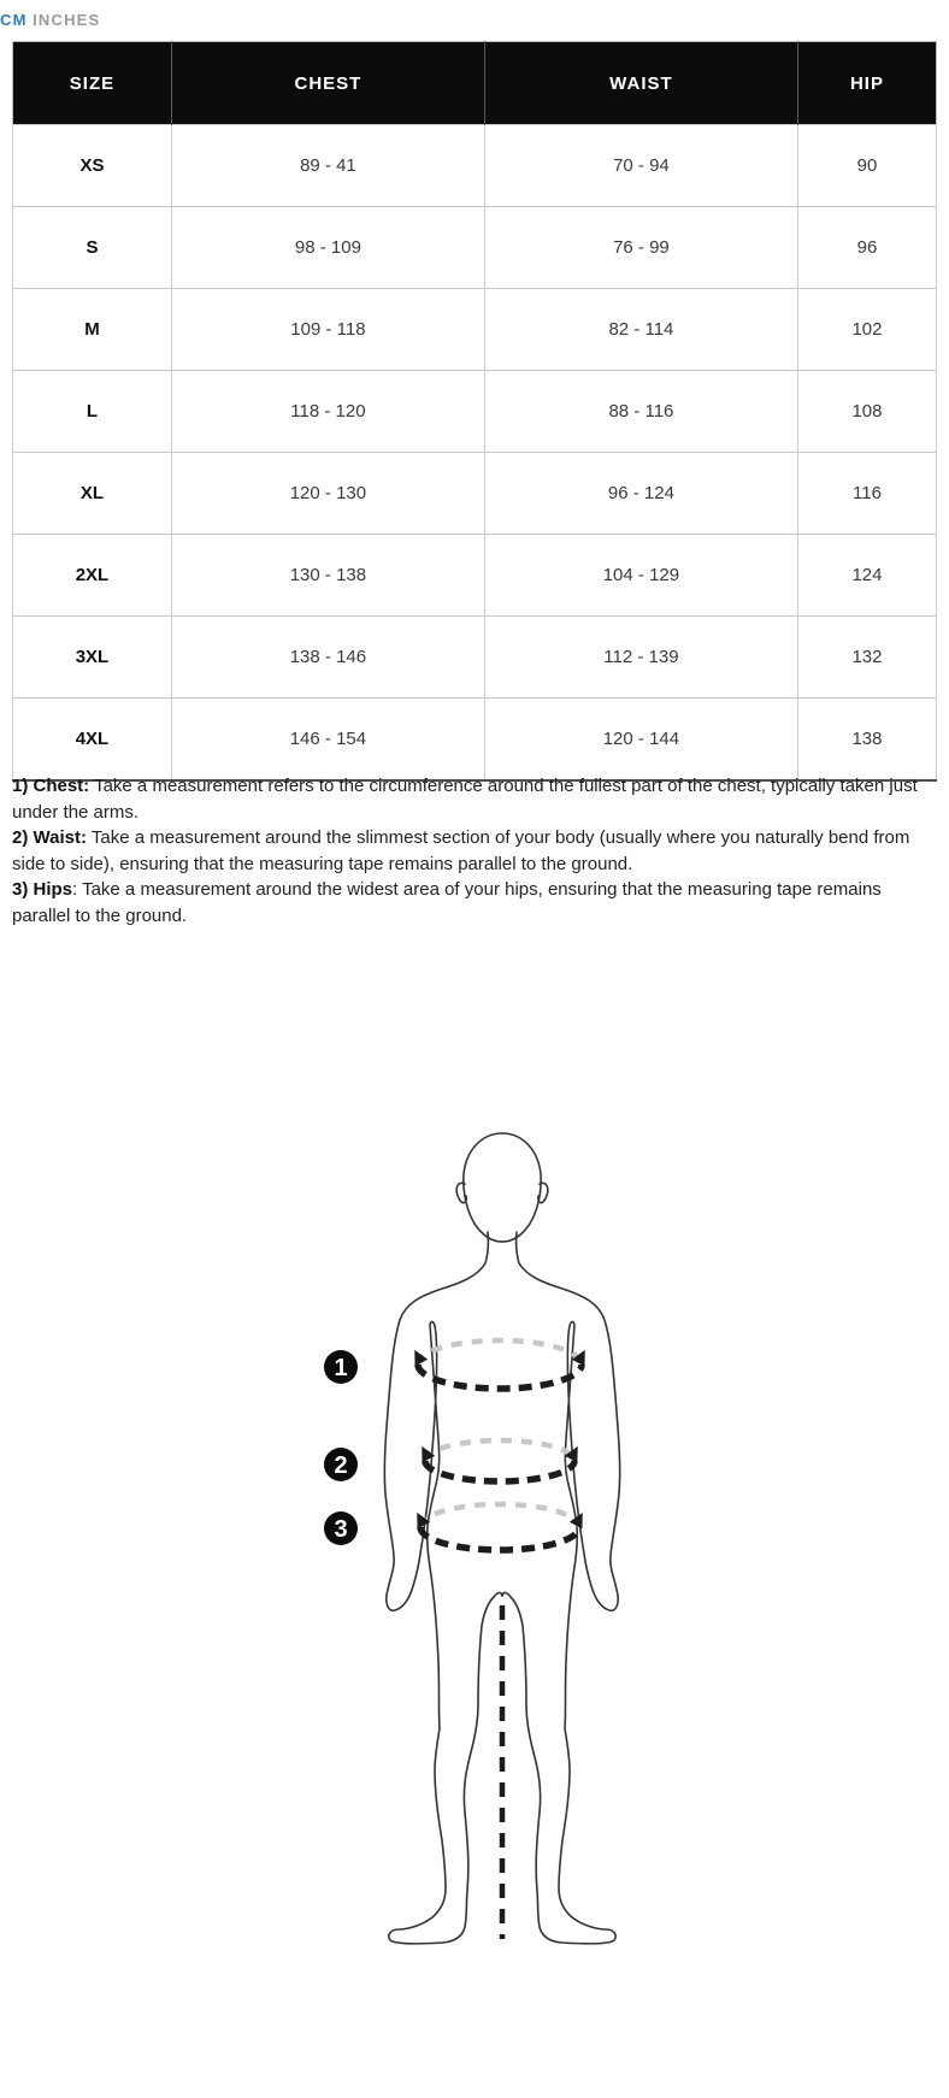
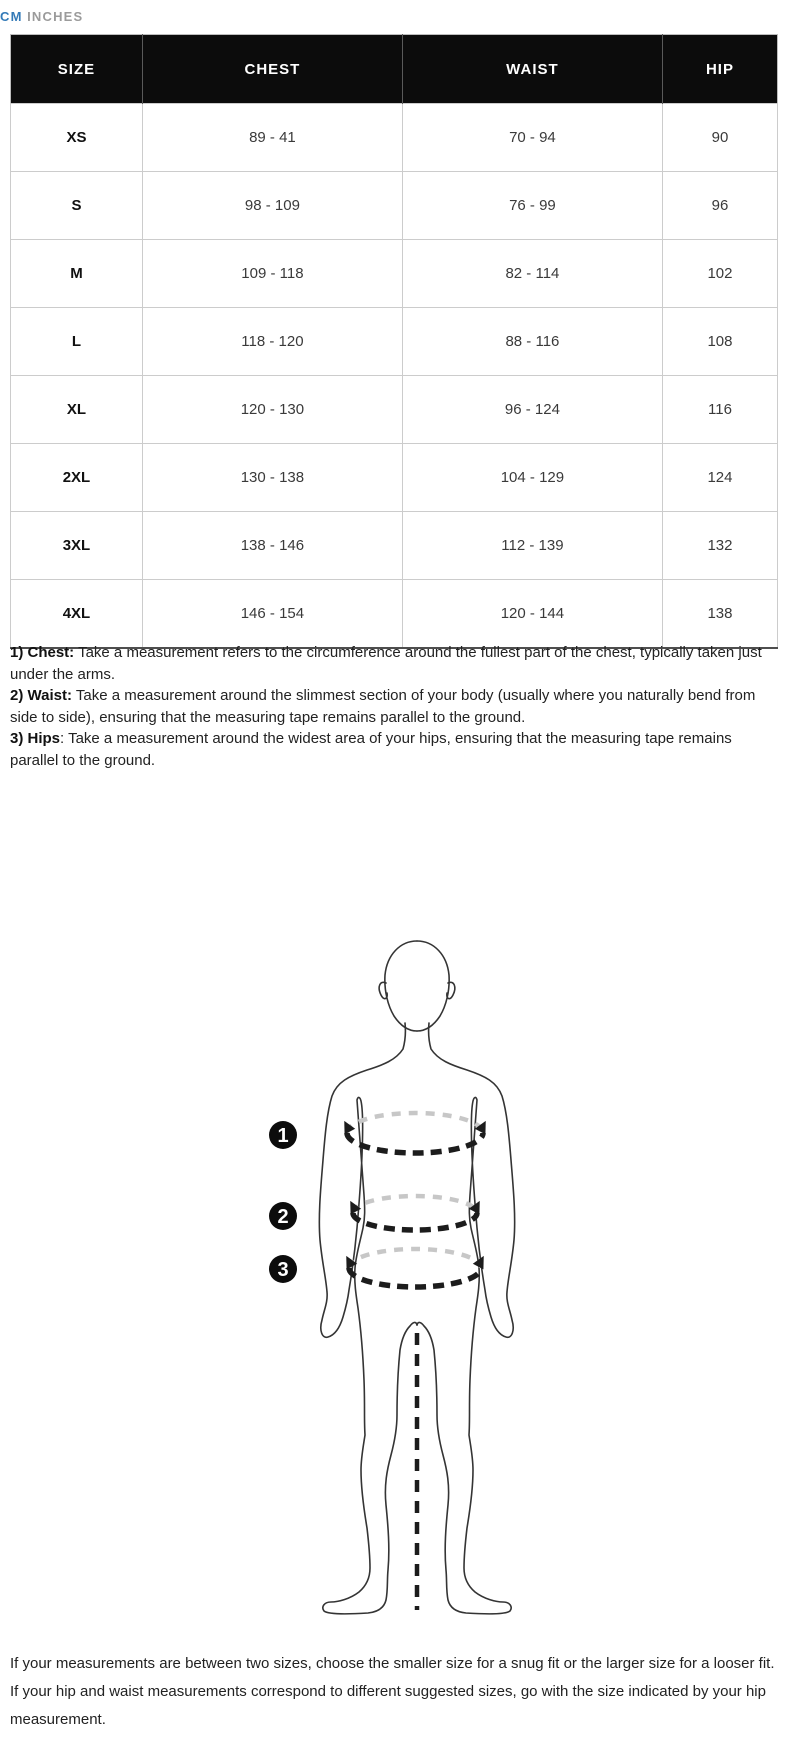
  CM INCHES
  SIZE	CHEST	WAIST	HIP
  XS	89 - 41	70 - 94	90
  S	98 - 109	76 - 99	96
  M	109 - 118	82 - 114	102
  L	118 - 120	88 - 116	108
  XL	120 - 130	96 - 124	116
  2XL	130 - 138	104 - 129	124
  3XL	138 - 146	112 - 139	132
  4XL	146 - 154	120 - 144	138
  1) Chest: Take a measurement refers to the circumference around the fullest part of the chest, typically taken just under the arms.
  2) Waist: Take a measurement around the slimmest section of your body (usually where you naturally bend from side to side), ensuring that the measuring tape remains parallel to the ground.
  3) Hips: Take a measurement around the widest area of your hips, ensuring that the measuring tape remains parallel to the ground.
  1
  2
  3
+ If your measurements are between two sizes, choose the smaller size for a snug fit or the larger size for a looser fit. If your hip and waist measurements correspond to different suggested sizes, go with the size indicated by your hip measurement.
